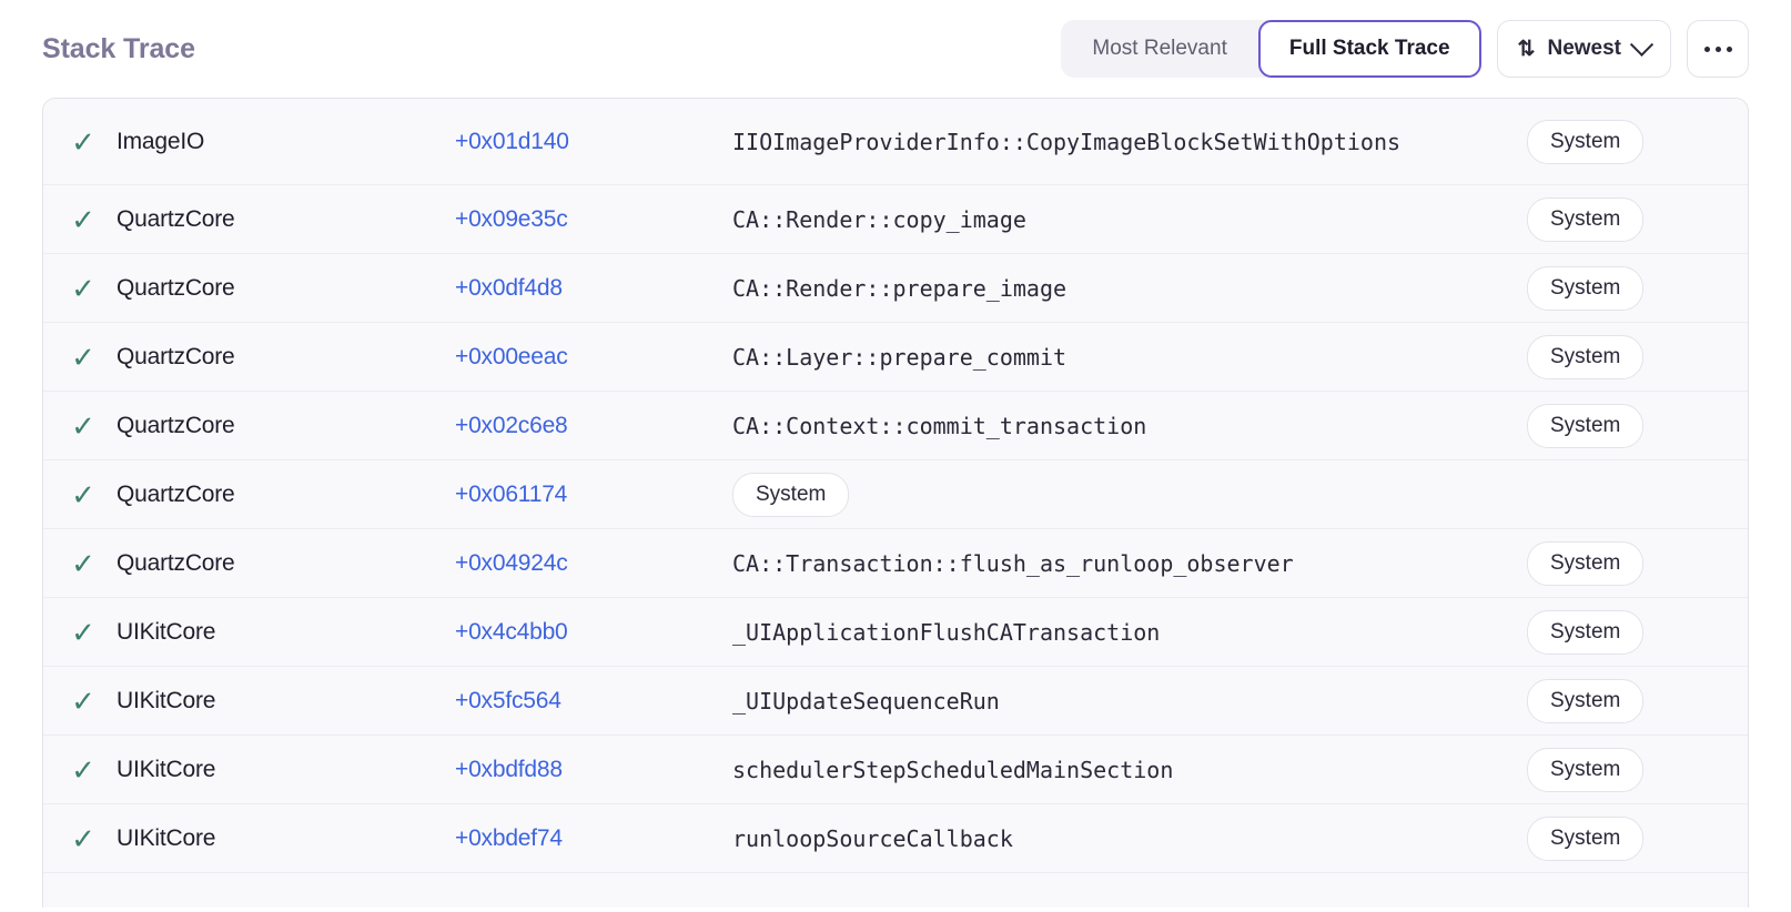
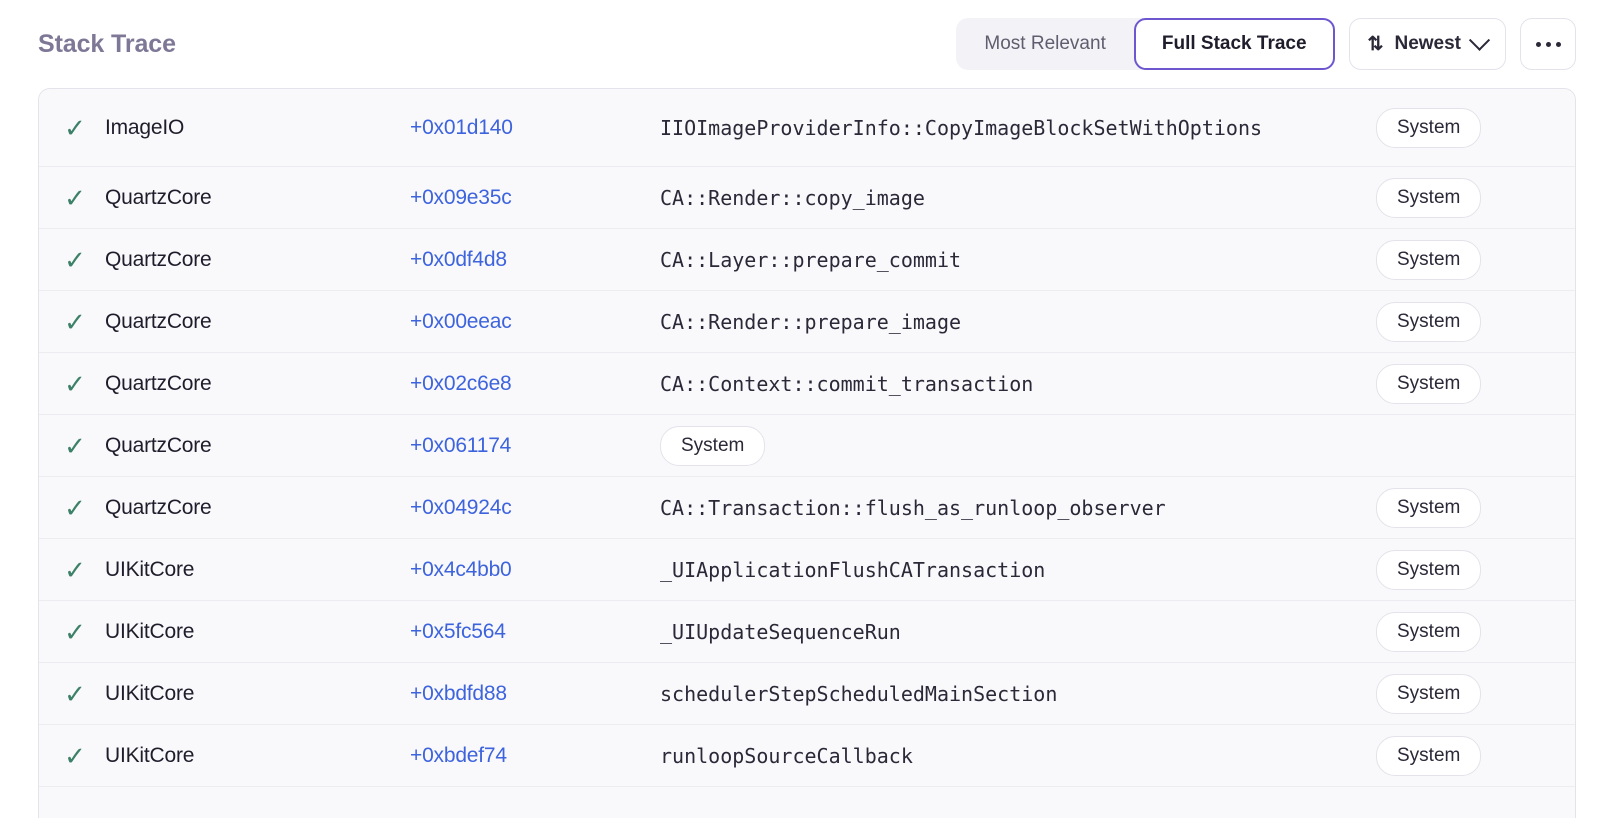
  Stack Trace
  Most Relevant
  Full Stack Trace
  ⇅
  Newest
  ✓
  ImageIO
  +0x01d140
  IIOImageProviderInfo::CopyImageBlockSetWithOptions
  System
  ✓
  QuartzCore
  +0x09e35c
  CA::Render::copy_image
  System
  ✓
  QuartzCore
  +0x0df4d8
- CA::Render::prepare_image
+ CA::Layer::prepare_commit
  System
  ✓
  QuartzCore
  +0x00eeac
- CA::Layer::prepare_commit
+ CA::Render::prepare_image
  System
  ✓
  QuartzCore
  +0x02c6e8
  CA::Context::commit_transaction
  System
  ✓
  QuartzCore
  +0x061174
  System
  ✓
  QuartzCore
  +0x04924c
  CA::Transaction::flush_as_runloop_observer
  System
  ✓
  UIKitCore
  +0x4c4bb0
  _UIApplicationFlushCATransaction
  System
  ✓
  UIKitCore
  +0x5fc564
  _UIUpdateSequenceRun
  System
  ✓
  UIKitCore
  +0xbdfd88
  schedulerStepScheduledMainSection
  System
  ✓
  UIKitCore
  +0xbdef74
  runloopSourceCallback
  System
